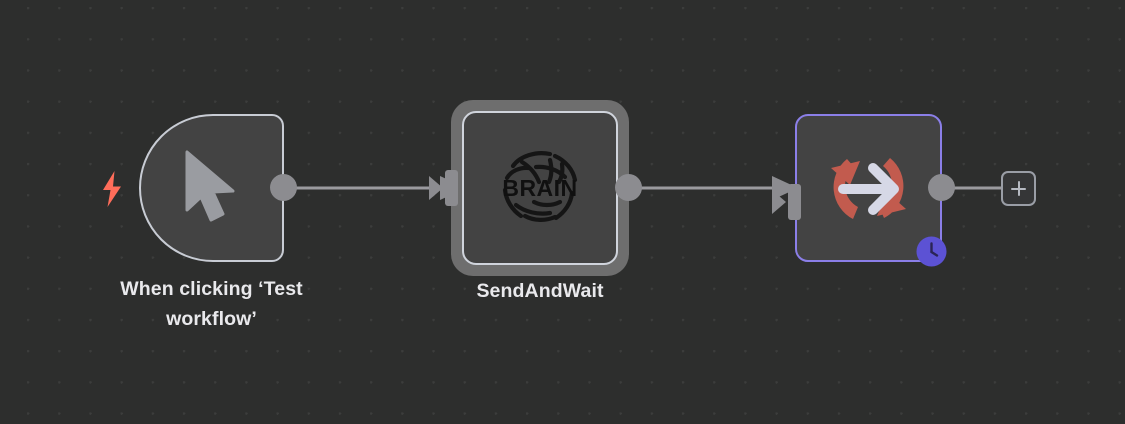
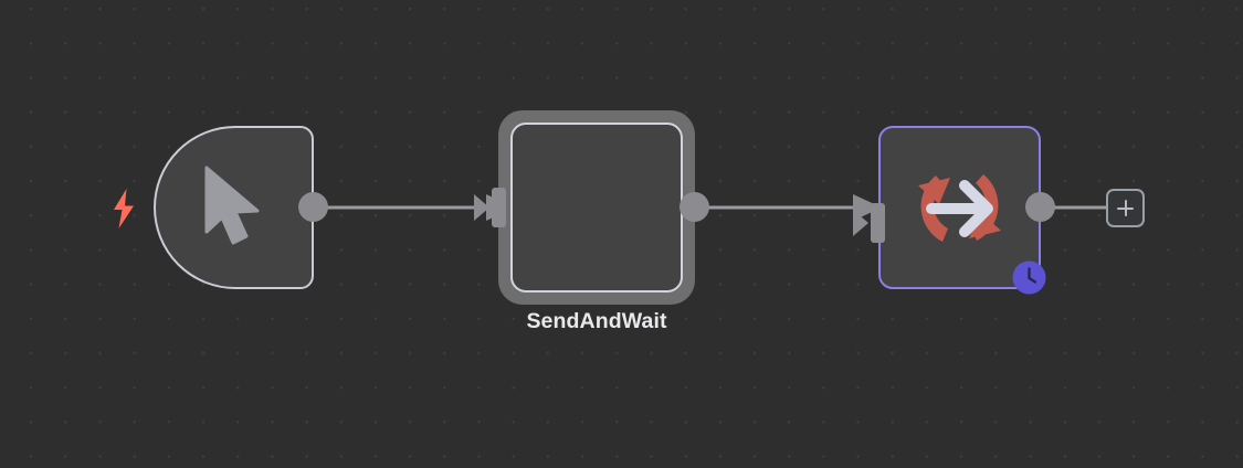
- When clicking ‘Test workflow’
- BRAIN
  SendAndWait
